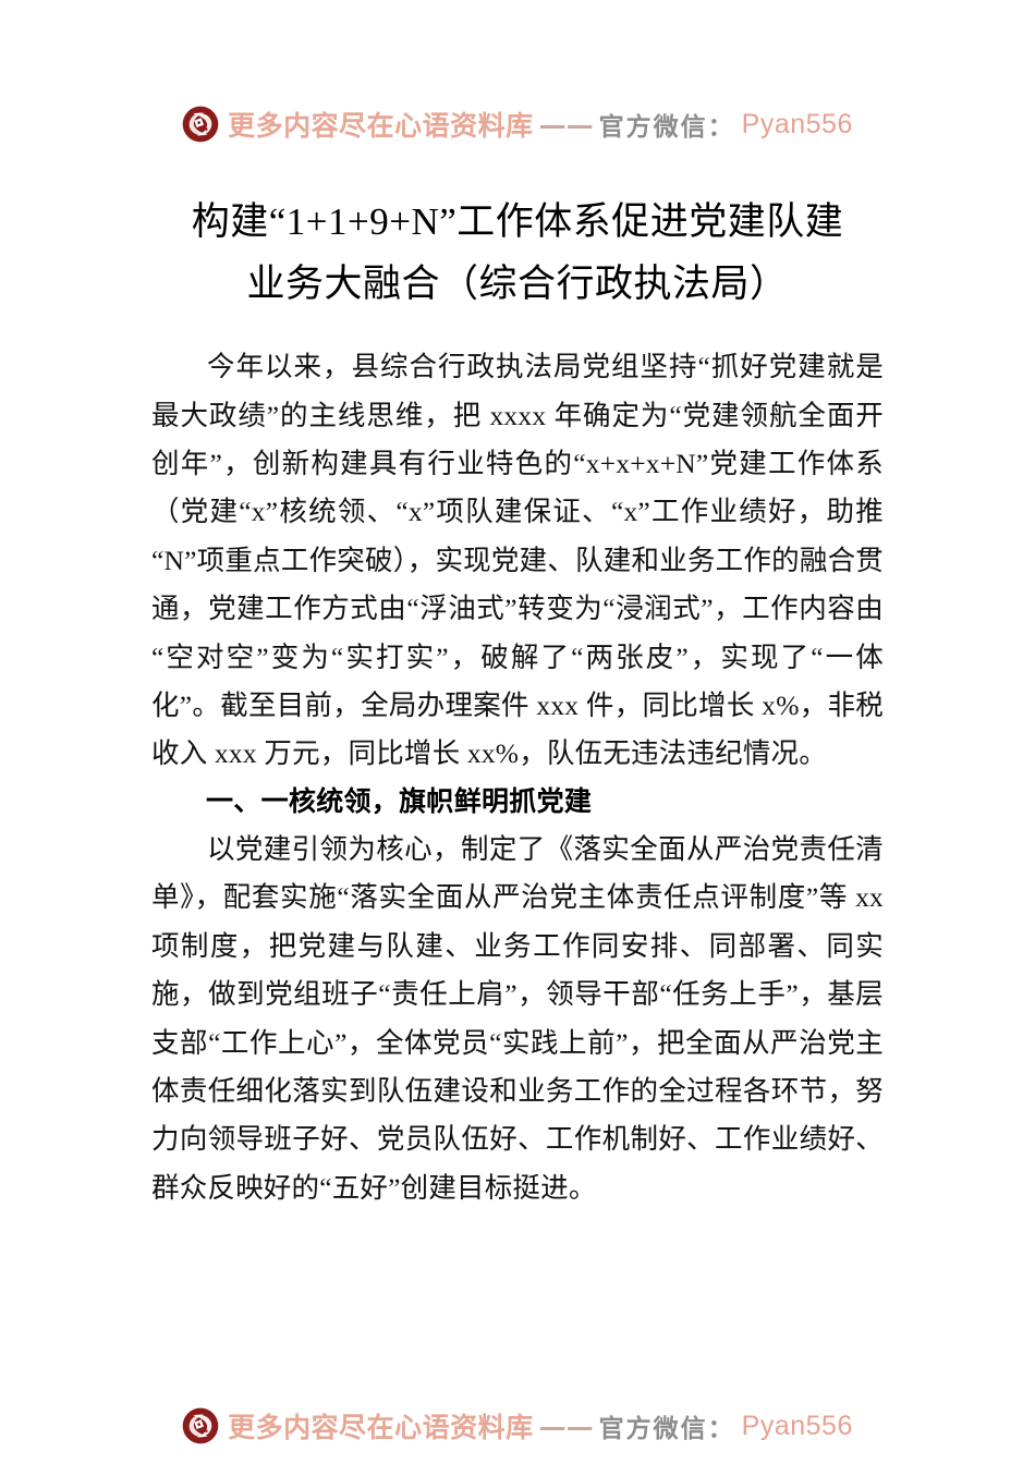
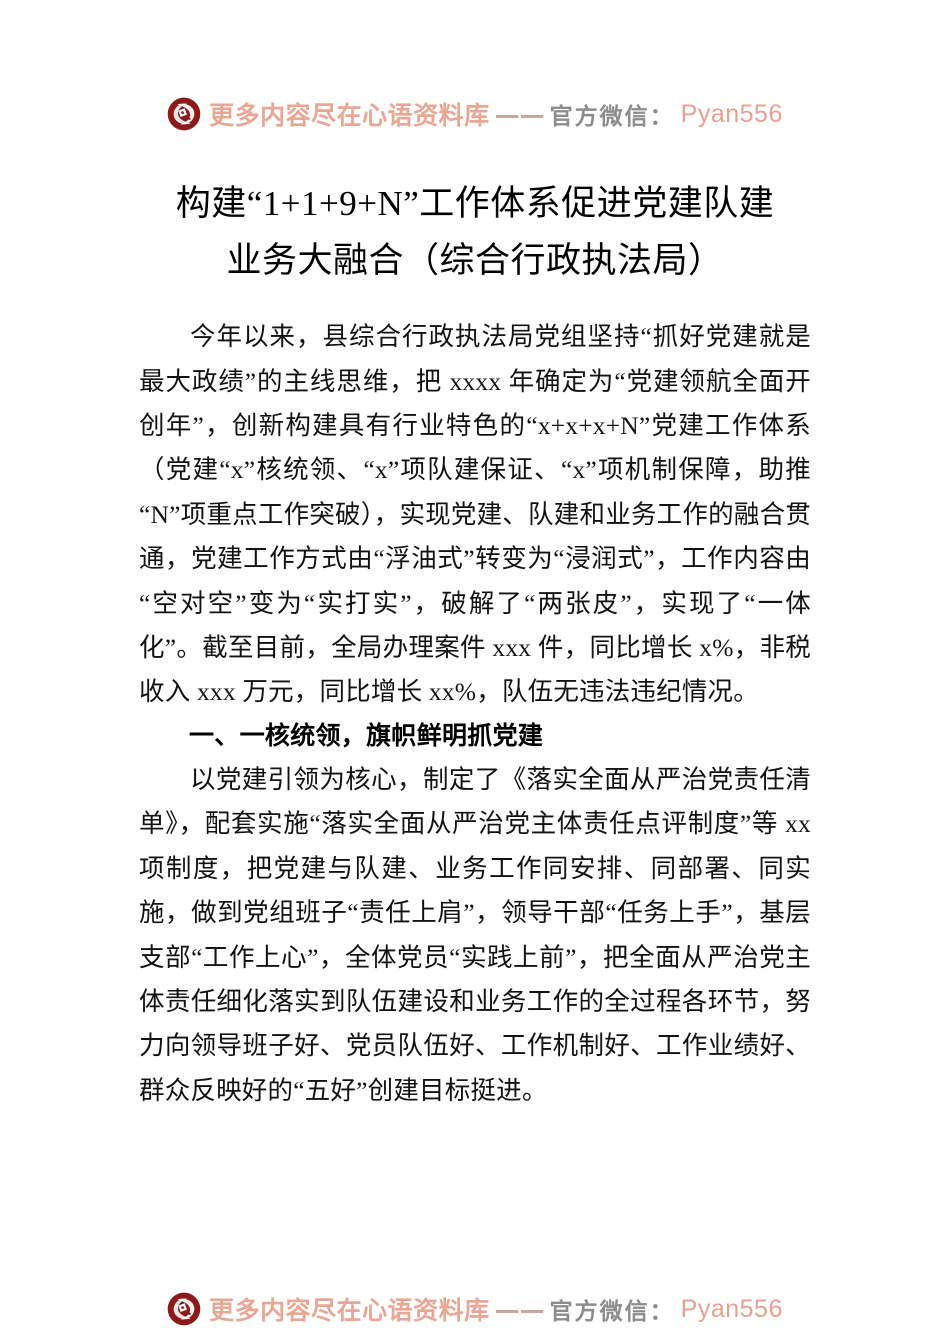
  更多内容尽在心语资料库
  ——
  官方微信：
  Pyan556
  构建“1+1+9+N”工作体系促进党建队建
  业务大融合（综合行政执法局）
- 今年以来，县综合行政执法局党组坚持“抓好党建就是最大政绩”的主线思维，把 xxxx 年确定为“党建领航全面开创年”，创新构建具有行业特色的“x+x+x+N”党建工作体系（党建“x”核统领、“x”项队建保证、“x”工作业绩好，助推“N”项重点工作突破），实现党建、队建和业务工作的融合贯通，党建工作方式由“浮油式”转变为“浸润式”，工作内容由“空对空”变为“实打实”，破解了“两张皮”，实现了“一体化”。截至目前，全局办理案件 xxx 件，同比增长 x%，非税收入 xxx 万元，同比增长 xx%，队伍无违法违纪情况。
+ 今年以来，县综合行政执法局党组坚持“抓好党建就是最大政绩”的主线思维，把 xxxx 年确定为“党建领航全面开创年”，创新构建具有行业特色的“x+x+x+N”党建工作体系（党建“x”核统领、“x”项队建保证、“x”项机制保障，助推“N”项重点工作突破），实现党建、队建和业务工作的融合贯通，党建工作方式由“浮油式”转变为“浸润式”，工作内容由“空对空”变为“实打实”，破解了“两张皮”，实现了“一体化”。截至目前，全局办理案件 xxx 件，同比增长 x%，非税收入 xxx 万元，同比增长 xx%，队伍无违法违纪情况。
  一、一核统领，旗帜鲜明抓党建
  以党建引领为核心，制定了《落实全面从严治党责任清单》，配套实施“落实全面从严治党主体责任点评制度”等 xx 项制度，把党建与队建、业务工作同安排、同部署、同实施，做到党组班子“责任上肩”，领导干部“任务上手”，基层支部“工作上心”，全体党员“实践上前”，把全面从严治党主体责任细化落实到队伍建设和业务工作的全过程各环节，努力向领导班子好、党员队伍好、工作机制好、工作业绩好、群众反映好的“五好”创建目标挺进。
  更多内容尽在心语资料库
  ——
  官方微信：
  Pyan556
